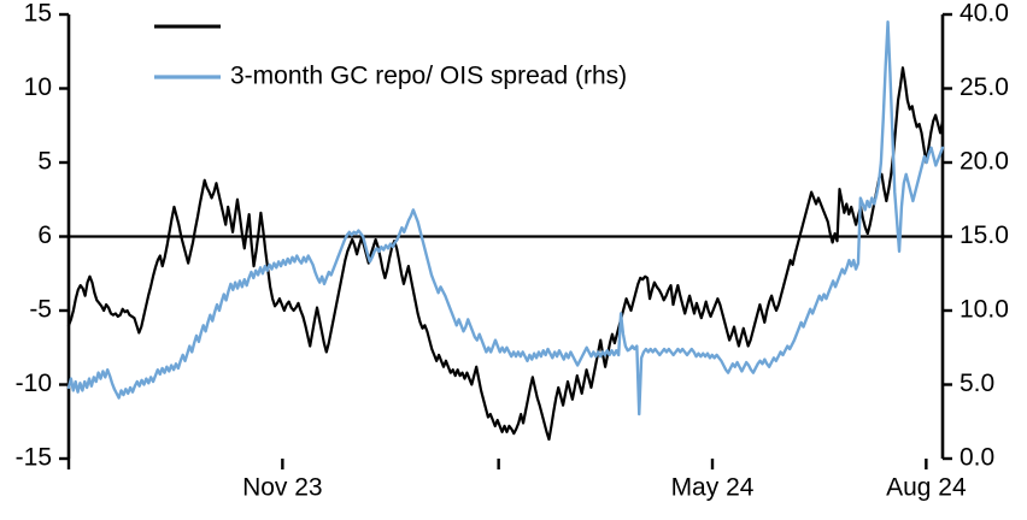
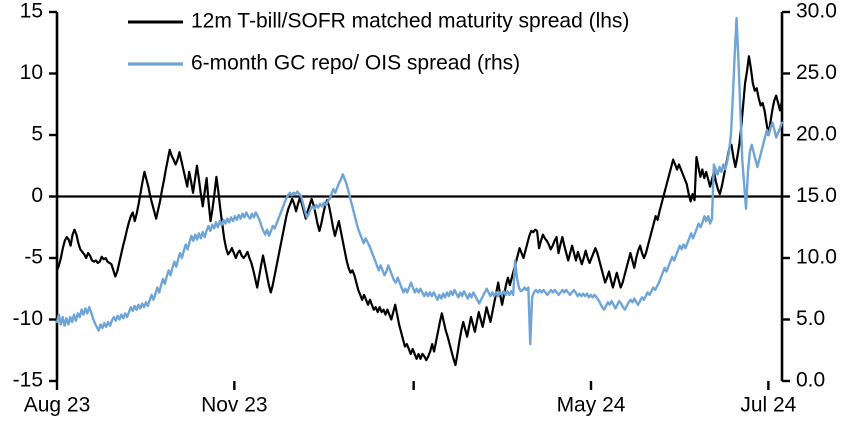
  15
  10
  5
- 6
+ 0
  -5
  -10
  -15
- 40.0
+ 30.0
  25.0
  20.0
  15.0
  10.0
  5.0
  0.0
+ Aug 23
  Nov 23
  May 24
- Aug 24
+ Jul 24
+ 12m T-bill/SOFR matched maturity spread (lhs)
- 3-month GC repo/ OIS spread (rhs)
+ 6-month GC repo/ OIS spread (rhs)
